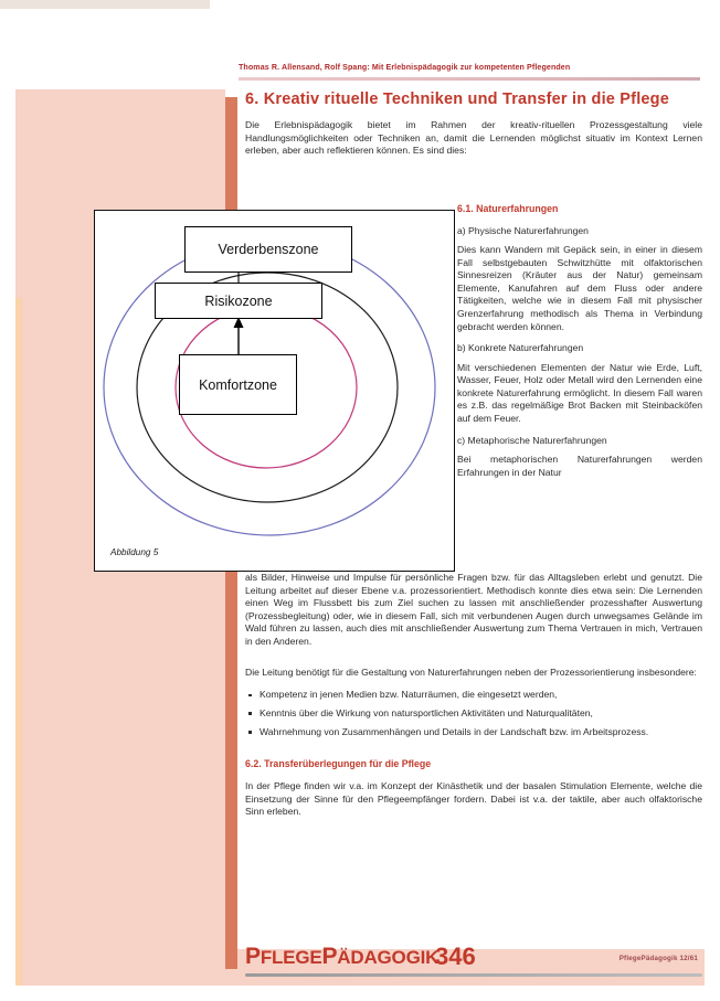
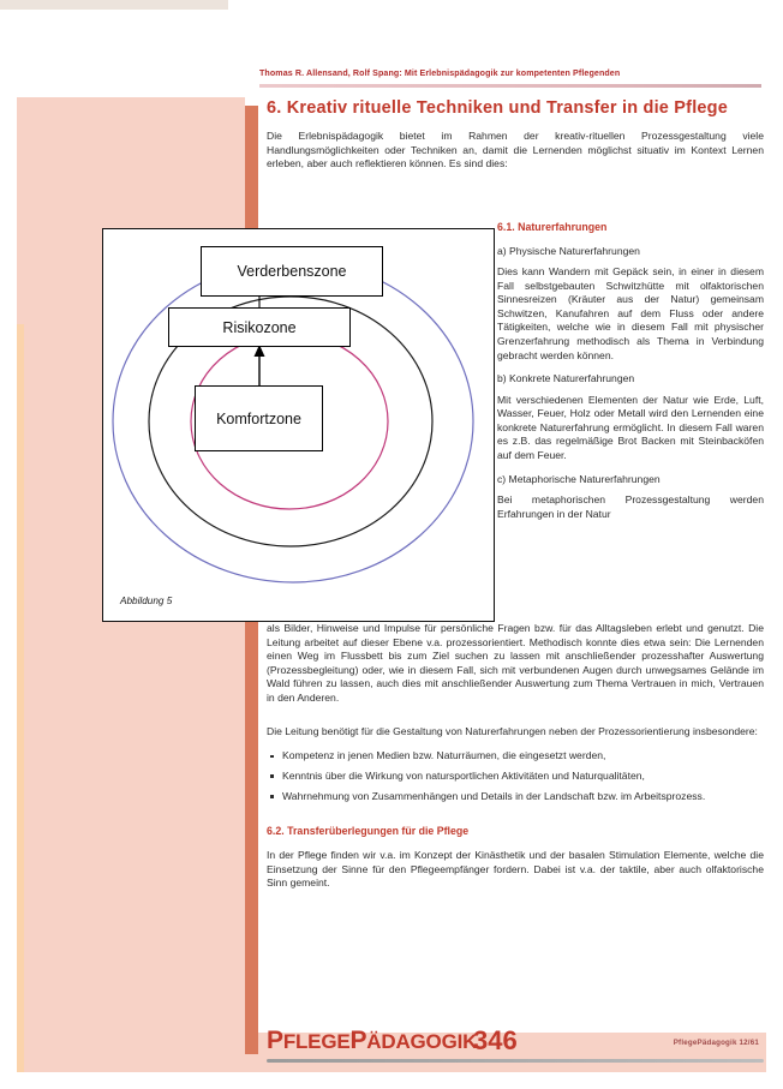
  Thomas R. Allensand, Rolf Spang: Mit Erlebnispädagogik zur kompetenten Pflegenden
  6. Kreativ rituelle Techniken und Transfer in die Pflege
  Die Erlebnispädagogik bietet im Rahmen der kreativ-rituellen Prozessgestaltung viele Handlungsmöglichkeiten oder Techniken an, damit die Lernenden möglichst situativ im Kontext Lernen erleben, aber auch reflektieren können. Es sind dies:
  6.1. Naturerfahrungen
  a) Physische Naturerfahrungen
- Dies kann Wandern mit Gepäck sein, in einer in diesem Fall selbstgebauten Schwitzhütte mit olfaktorischen Sinnesreizen (Kräuter aus der Natur) gemeinsam Elemente, Kanufahren auf dem Fluss oder andere Tätigkeiten, welche wie in diesem Fall mit physischer Grenzerfahrung methodisch als Thema in Verbindung gebracht werden können.
+ Dies kann Wandern mit Gepäck sein, in einer in diesem Fall selbstgebauten Schwitzhütte mit olfaktorischen Sinnesreizen (Kräuter aus der Natur) gemeinsam Schwitzen, Kanufahren auf dem Fluss oder andere Tätigkeiten, welche wie in diesem Fall mit physischer Grenzerfahrung methodisch als Thema in Verbindung gebracht werden können.
  b) Konkrete Naturerfahrungen
  Mit verschiedenen Elementen der Natur wie Erde, Luft, Wasser, Feuer, Holz oder Metall wird den Lernenden eine konkrete Naturerfahrung ermöglicht. In diesem Fall waren es z.B. das regelmäßige Brot Backen mit Steinbacköfen auf dem Feuer.
  c) Metaphorische Naturerfahrungen
- Bei metaphorischen Naturerfahrungen werden Erfahrungen in der Natur
+ Bei metaphorischen Prozessgestaltung werden Erfahrungen in der Natur
  Verderbenszone
  Risikozone
  Komfortzone
  Abbildung 5
  als Bilder, Hinweise und Impulse für persönliche Fragen bzw. für das Alltagsleben erlebt und genutzt. Die Leitung arbeitet auf dieser Ebene v.a. prozessorientiert. Methodisch konnte dies etwa sein: Die Lernenden einen Weg im Flussbett bis zum Ziel suchen zu lassen mit anschließender prozesshafter Auswertung (Prozessbegleitung) oder, wie in diesem Fall, sich mit verbundenen Augen durch unwegsames Gelände im Wald führen zu lassen, auch dies mit anschließender Auswertung zum Thema Vertrauen in mich, Vertrauen in den Anderen.
  Die Leitung benötigt für die Gestaltung von Naturerfahrungen neben der Prozessorientierung insbesondere:
  Kompetenz in jenen Medien bzw. Naturräumen, die eingesetzt werden,
  Kenntnis über die Wirkung von natursportlichen Aktivitäten und Naturqualitäten,
  Wahrnehmung von Zusammenhängen und Details in der Landschaft bzw. im Arbeitsprozess.
  6.2. Transferüberlegungen für die Pflege
- In der Pflege finden wir v.a. im Konzept der Kinästhetik und der basalen Stimulation Elemente, welche die Einsetzung der Sinne für den Pflegeempfänger fordern. Dabei ist v.a. der taktile, aber auch olfaktorische Sinn erleben.
+ In der Pflege finden wir v.a. im Konzept der Kinästhetik und der basalen Stimulation Elemente, welche die Einsetzung der Sinne für den Pflegeempfänger fordern. Dabei ist v.a. der taktile, aber auch olfaktorische Sinn gemeint.
  PFLEGEPÄDAGOGIK
  346
